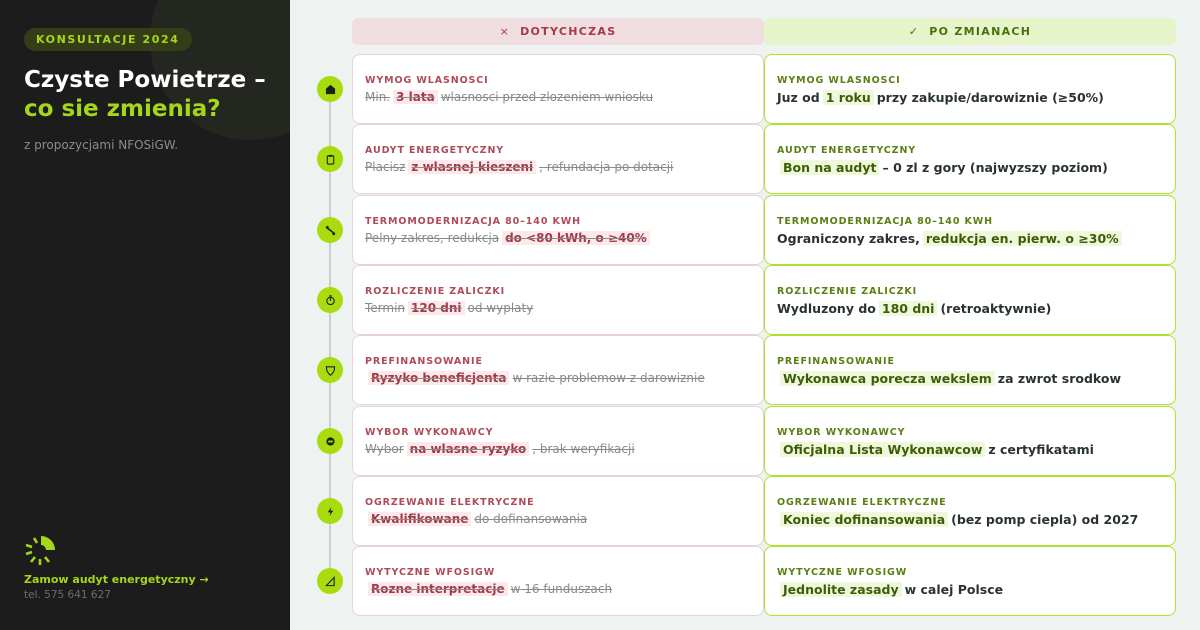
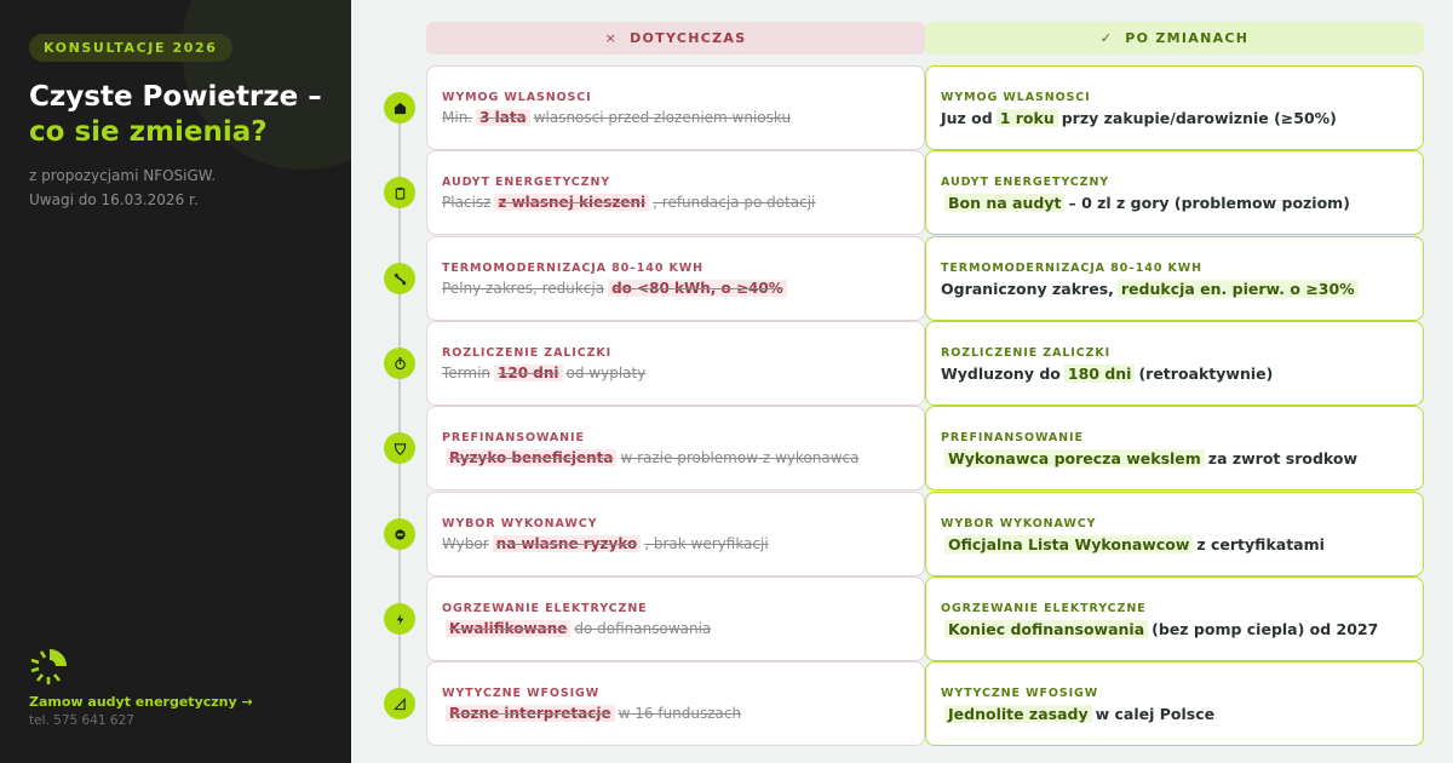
- KONSULTACJE 2024
+ KONSULTACJE 2026
  Czyste Powietrze –
  co sie zmienia?
  z propozycjami NFOSiGW.
+ Uwagi do 16.03.2026 r.
  Zamow audyt energetyczny →
  tel. 575 641 627
  × DOTYCHCZAS
  ✓ PO ZMIANACH
  WYMOG WLASNOSCI
  Min. 3 lata wlasnosci przed zlozeniem wniosku
  WYMOG WLASNOSCI
  Juz od 1 roku przy zakupie/darowiznie (≥50%)
  AUDYT ENERGETYCZNY
  Placisz z wlasnej kieszeni , refundacja po dotacji
  AUDYT ENERGETYCZNY
- Bon na audyt – 0 zl z gory (najwyzszy poziom)
+ Bon na audyt – 0 zl z gory (problemow poziom)
  TERMOMODERNIZACJA 80–140 KWH
  Pelny zakres, redukcja do <80 kWh, o ≥40%
  TERMOMODERNIZACJA 80–140 KWH
  Ograniczony zakres, redukcja en. pierw. o ≥30%
  ROZLICZENIE ZALICZKI
  Termin 120 dni od wyplaty
  ROZLICZENIE ZALICZKI
  Wydluzony do 180 dni (retroaktywnie)
  PREFINANSOWANIE
- Ryzyko beneficjenta w razie problemow z darowiznie
+ Ryzyko beneficjenta w razie problemow z wykonawca
  PREFINANSOWANIE
  Wykonawca porecza wekslem za zwrot srodkow
  WYBOR WYKONAWCY
  Wybor na wlasne ryzyko , brak weryfikacji
  WYBOR WYKONAWCY
  Oficjalna Lista Wykonawcow z certyfikatami
  OGRZEWANIE ELEKTRYCZNE
  Kwalifikowane do dofinansowania
  OGRZEWANIE ELEKTRYCZNE
  Koniec dofinansowania (bez pomp ciepla) od 2027
  WYTYCZNE WFOSIGW
  Rozne interpretacje w 16 funduszach
  WYTYCZNE WFOSIGW
  Jednolite zasady w calej Polsce
